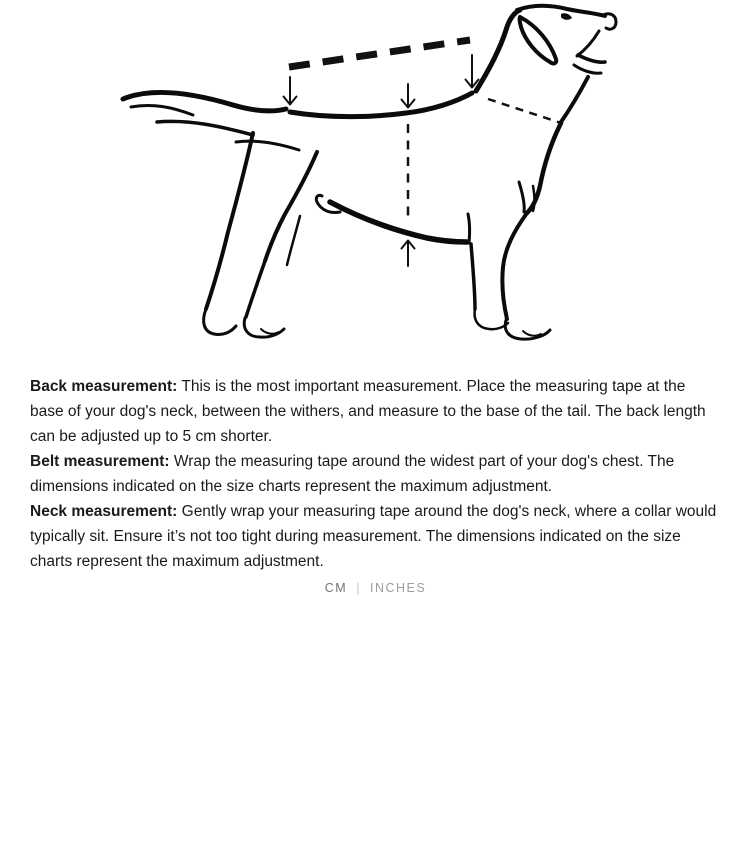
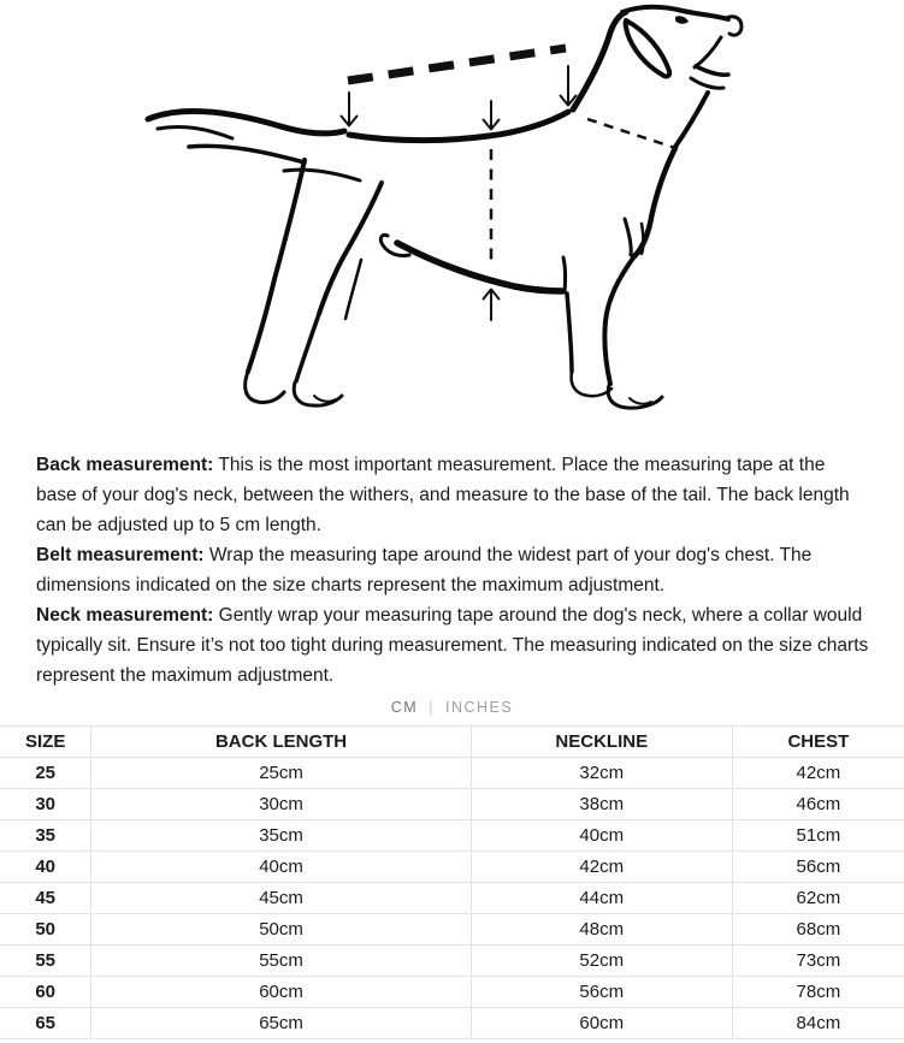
- Back measurement: This is the most important measurement. Place the measuring tape at the base of your dog's neck, between the withers, and measure to the base of the tail. The back length can be adjusted up to 5 cm shorter.
+ Back measurement: This is the most important measurement. Place the measuring tape at the base of your dog's neck, between the withers, and measure to the base of the tail. The back length can be adjusted up to 5 cm length.
  Belt measurement: Wrap the measuring tape around the widest part of your dog's chest. The dimensions indicated on the size charts represent the maximum adjustment.
- Neck measurement: Gently wrap your measuring tape around the dog's neck, where a collar would typically sit. Ensure it’s not too tight during measurement. The dimensions indicated on the size charts represent the maximum adjustment.
+ Neck measurement: Gently wrap your measuring tape around the dog's neck, where a collar would typically sit. Ensure it’s not too tight during measurement. The measuring indicated on the size charts represent the maximum adjustment.
  CM | INCHES
+ SIZE	BACK LENGTH	NECKLINE	CHEST
+ 25	25cm	32cm	42cm
+ 30	30cm	38cm	46cm
+ 35	35cm	40cm	51cm
+ 40	40cm	42cm	56cm
+ 45	45cm	44cm	62cm
+ 50	50cm	48cm	68cm
+ 55	55cm	52cm	73cm
+ 60	60cm	56cm	78cm
+ 65	65cm	60cm	84cm
